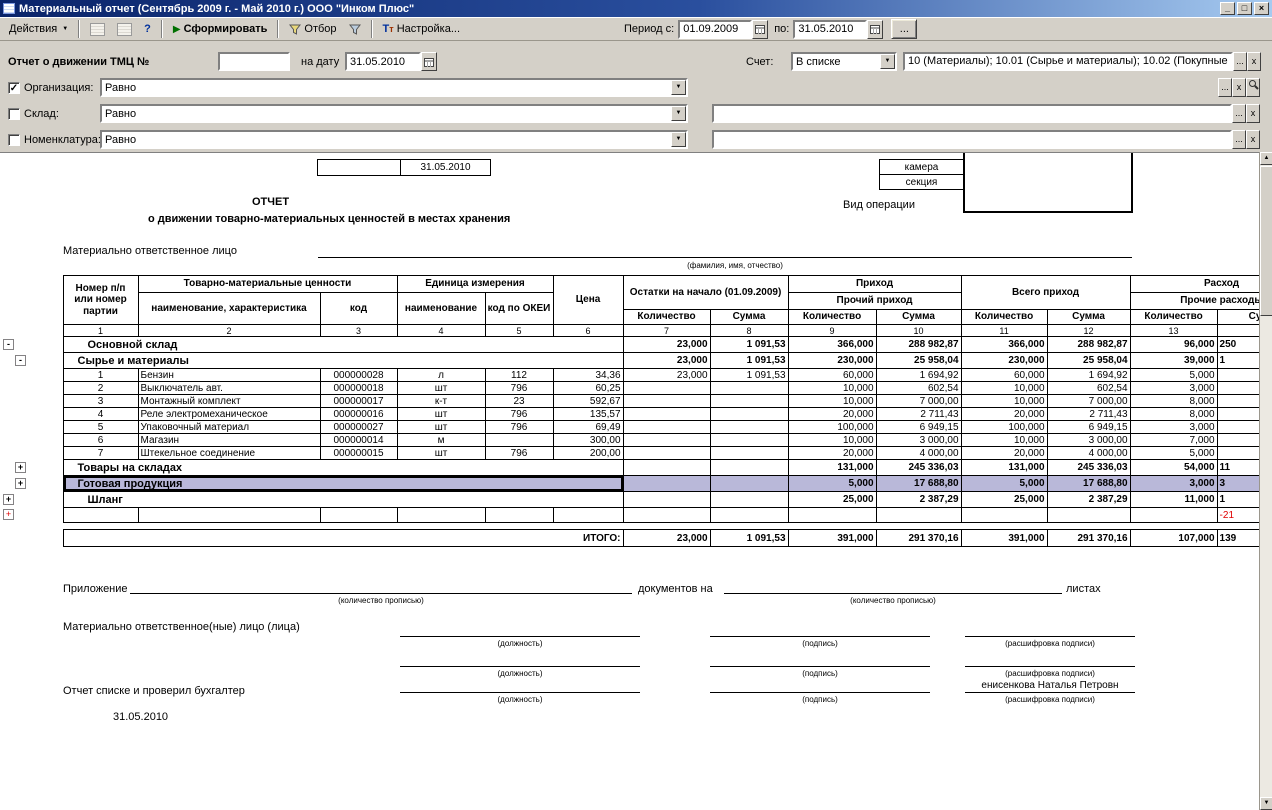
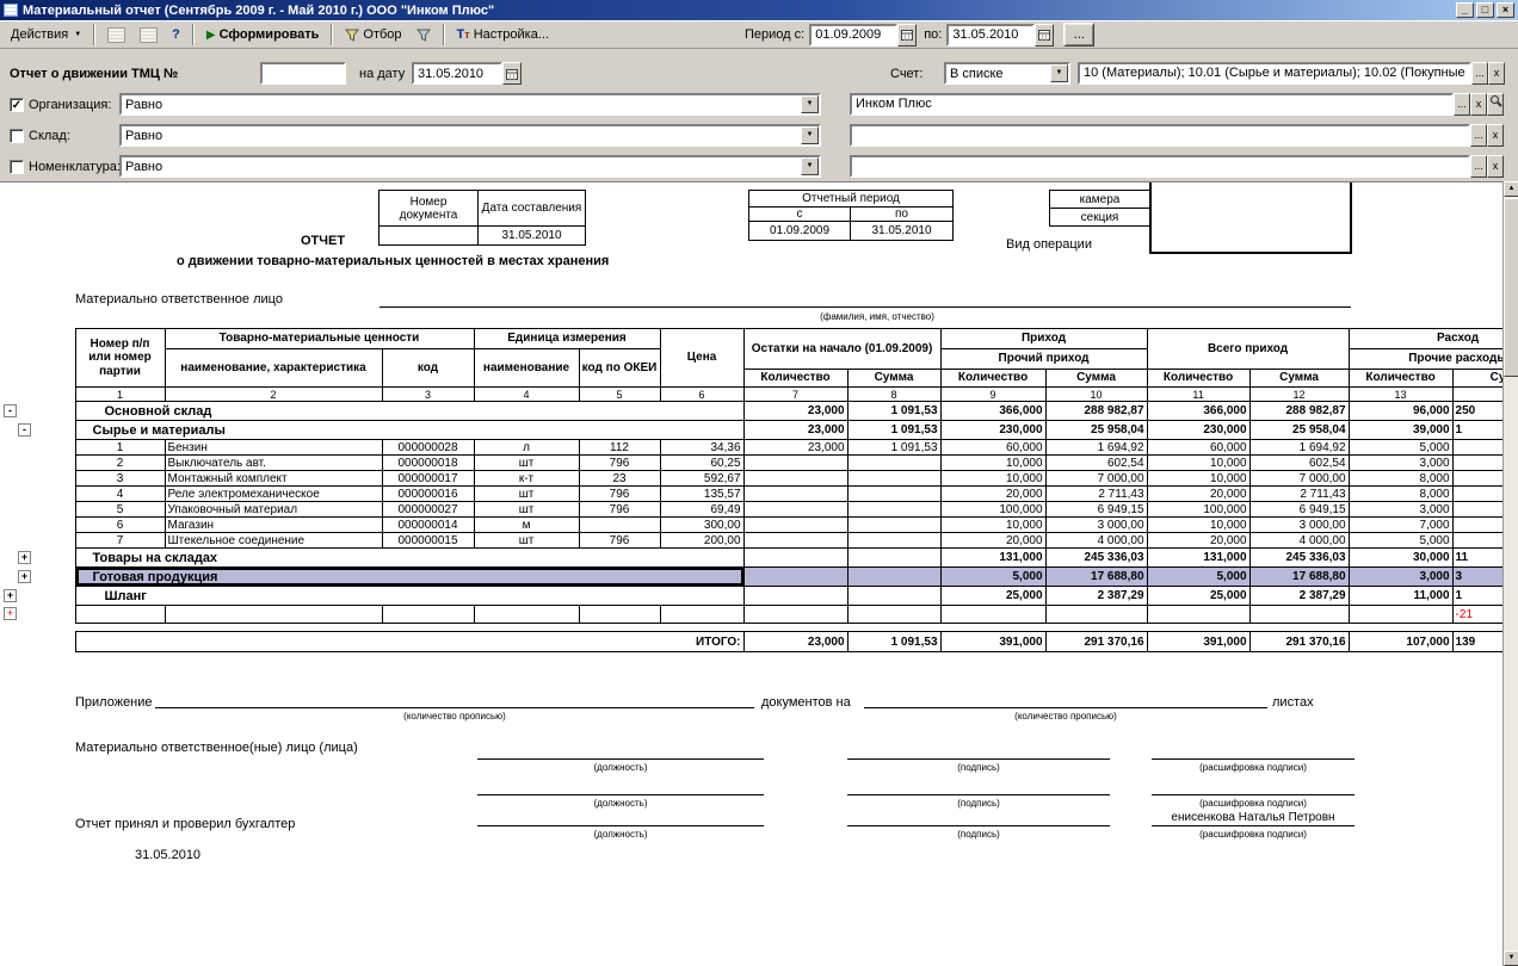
  Материальный отчет (Сентябрь 2009 г. - Май 2010 г.) ООО "Инком Плюс"
  _
  □
  ×
  Действия
  ?
  ▶
  Сформировать
  Отбор
  Тт
  Настройка...
  Период с:
  01.09.2009
  по:
  31.05.2010
  ...
  Отчет о движении ТМЦ №
  на дату
  31.05.2010
  Счет:
  В списке
  10 (Материалы); 10.01 (Сырье и материалы); 10.02 (Покупные
  ...
  x
  ✓
  Организация:
  Равно
+ Инком Плюс
  ...
  x
  Склад:
  Равно
  ...
  x
  Номенклатура
  Равно
  ...
  x
+ Номер документа	Дата составления
  	31.05.2010
  ОТЧЕТ
+ Отчетный период
+ с	по
+ 01.09.2009	31.05.2010
  камера
  секция
  Вид операции
  о движении товарно-материальных ценностей в местах хранения
  Материально ответственное лицо
  (фамилия, имя, отчество)
  	Номер п/п или номер партии	Товарно-материальные ценности	Единица измерения	Цена	Остатки на начало (01.09.2009)	Приход	Всего приход	Расход
  наименование, характеристика	код	наименование	код по ОКЕИ	Прочий приход	Прочие расход
  Количество	Сумма	Количество	Сумма	Количество	Сумма	Количество	С
  1	2	3	4	5	6	7	8	9	10	11	12	13
  -	Основной склад	23,000	1 091,53	366,000	288 982,87	366,000	288 982,87	96,000	250
  -	Сырье и материалы	23,000	1 091,53	230,000	25 958,04	230,000	25 958,04	39,000	1
  	1	Бензин	000000028	л	112	34,36	23,000	1 091,53	60,000	1 694,92	60,000	1 694,92	5,000
  	2	Выключатель авт.	000000018	шт	796	60,25			10,000	602,54	10,000	602,54	3,000
  	3	Монтажный комплект	000000017	к-т	23	592,67			10,000	7 000,00	10,000	7 000,00	8,000
  	4	Реле электромеханическое	000000016	шт	796	135,57			20,000	2 711,43	20,000	2 711,43	8,000
  	5	Упаковочный материал	000000027	шт	796	69,49			100,000	6 949,15	100,000	6 949,15	3,000
  	6	Магазин	000000014	м		300,00			10,000	3 000,00	10,000	3 000,00	7,000
  	7	Штекельное соединение	000000015	шт	796	200,00			20,000	4 000,00	20,000	4 000,00	5,000
- +	Товары на складах			131,000	245 336,03	131,000	245 336,03	54,000	11
+ +	Товары на складах			131,000	245 336,03	131,000	245 336,03	30,000	11
  +	Готовая продукция			5,000	17 688,80	5,000	17 688,80	3,000	3
  +	Шланг			25,000	2 387,29	25,000	2 387,29	11,000	1
  +														-21
  	ИТОГО:	23,000	1 091,53	391,000	291 370,16	391,000	291 370,16	107,000	139
  Приложение
  (количество прописью)
  документов на
  (количество прописью)
  листах
  Материально ответственное(ные) лицо (лица)
  (должность)
  (подпись)
  (расшифровка подписи)
  (должность)
  (подпись)
  (расшифровка подписи)
- Отчет списке и проверил бухгалтер
+ Отчет принял и проверил бухгалтер
  енисенкова Наталья Петровн
  (должность)
  (подпись)
  (расшифровка подписи)
  31.05.2010
